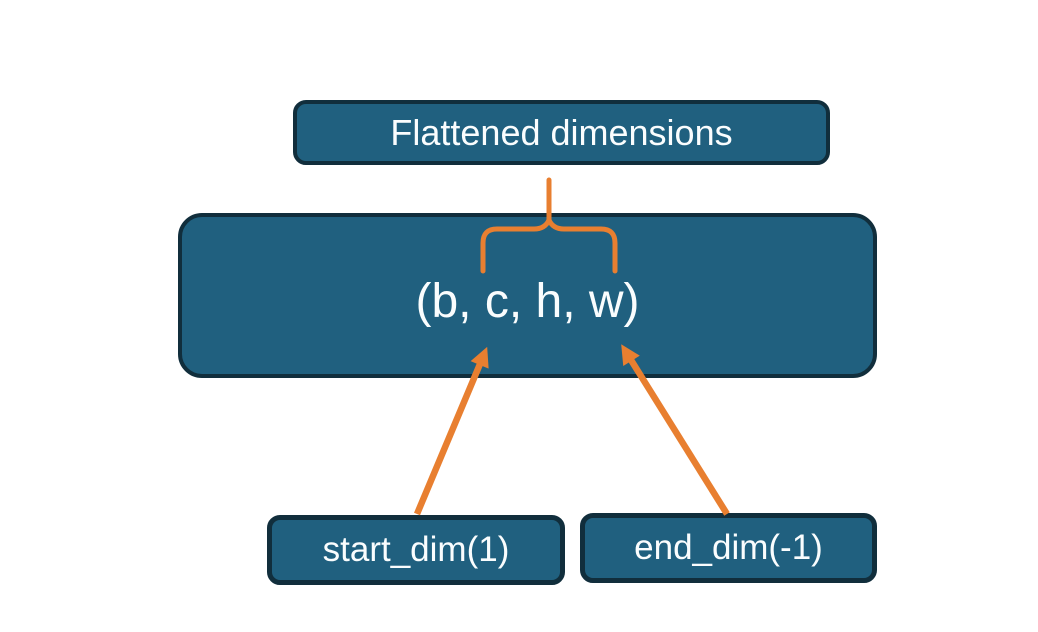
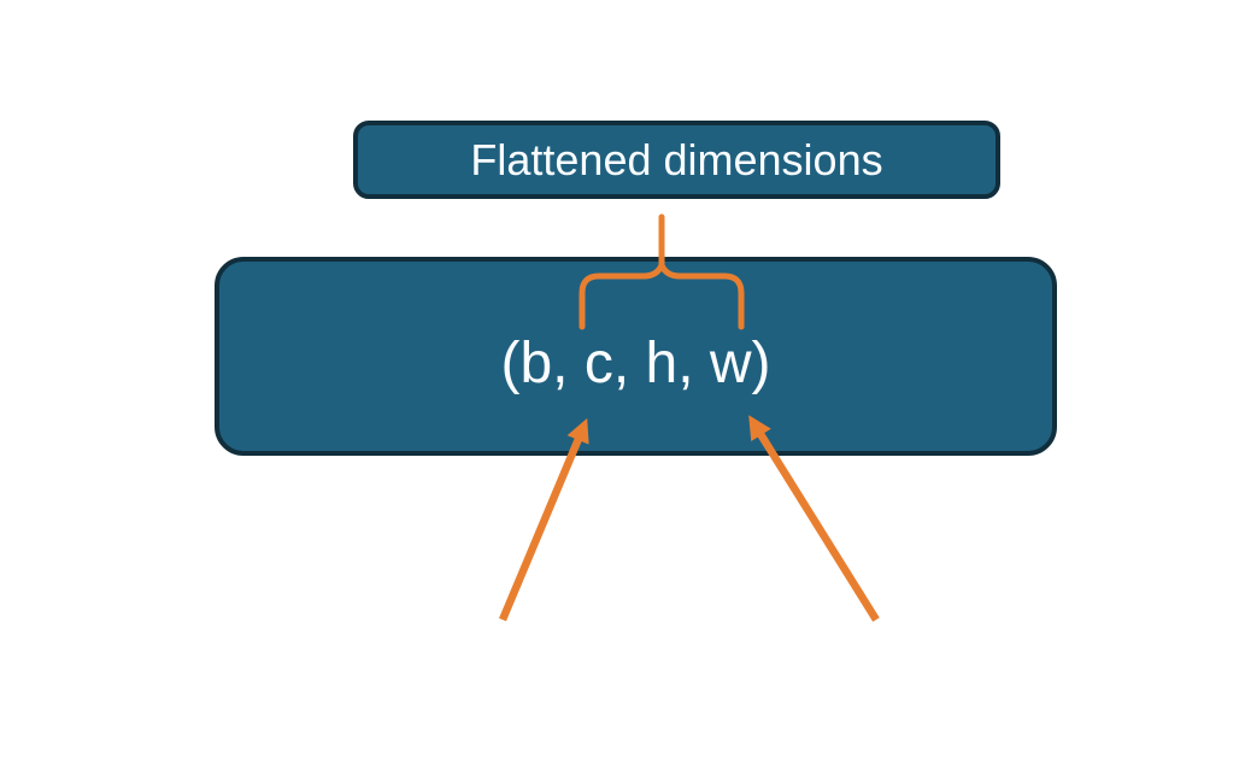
  Flattened dimensions
  (b, c, h, w)
- start_dim(1)
- end_dim(-1)
